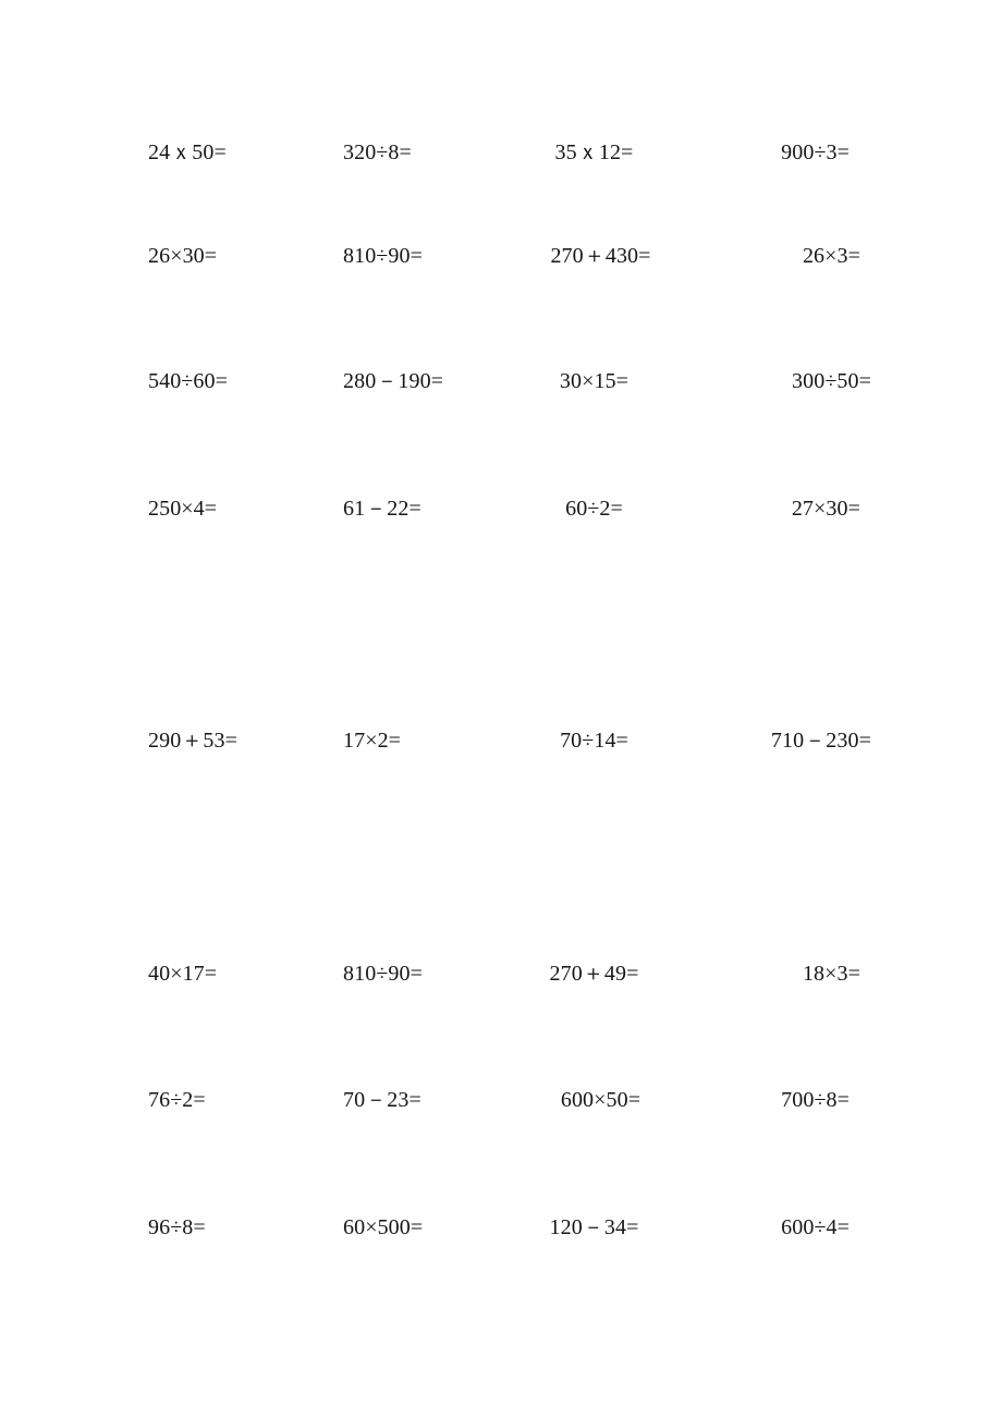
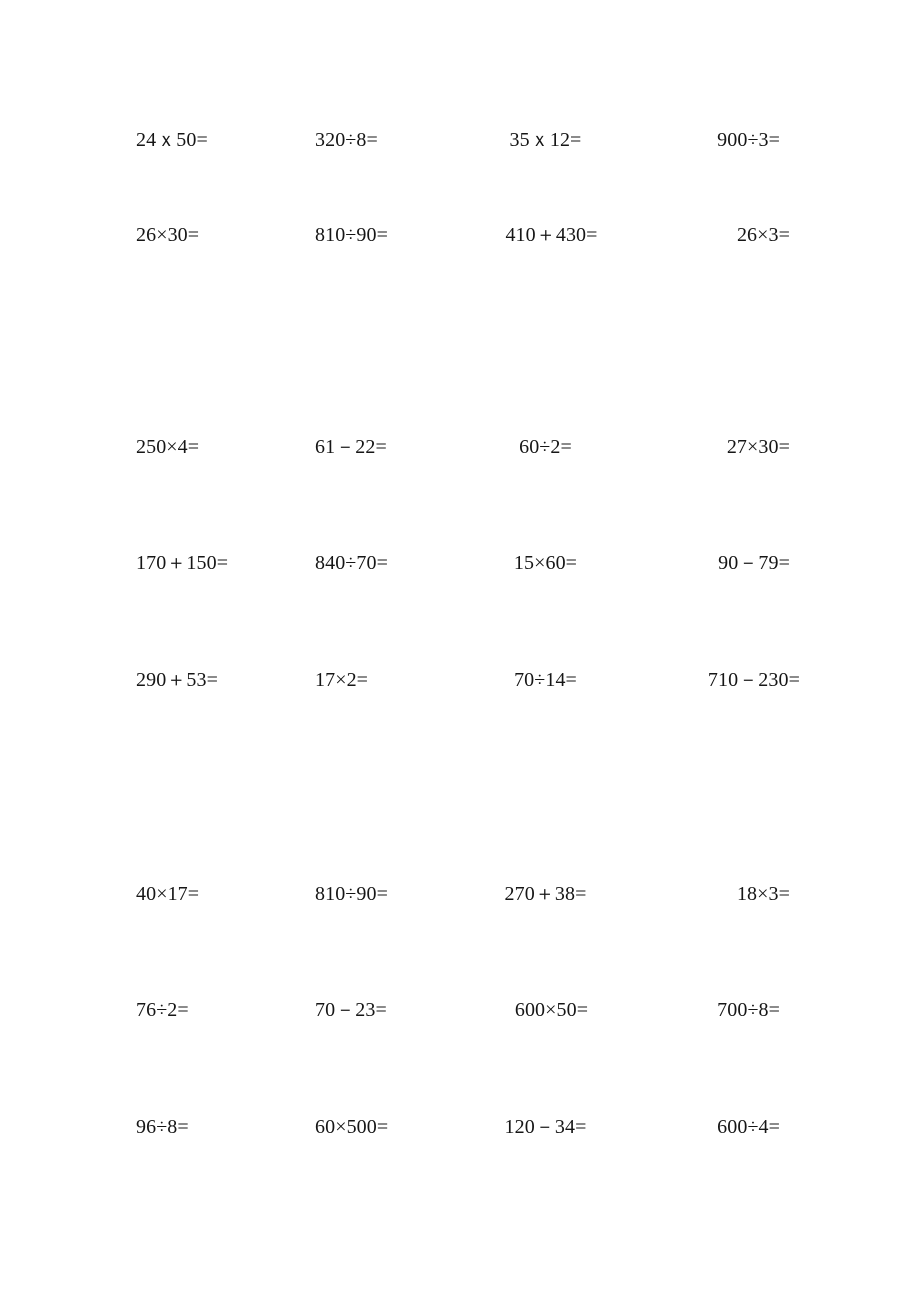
  24ｘ50=
  320÷8=
  35ｘ12=
  900÷3=
  26×30=
  810÷90=
- 270＋430=
+ 410＋430=
  26×3=
- 540÷60=
- 280－190=
- 30×15=
- 300÷50=
  250×4=
  61－22=
  60÷2=
  27×30=
+ 170＋150=
+ 840÷70=
+ 15×60=
+ 90－79=
  290＋53=
  17×2=
  70÷14=
  710－230=
  40×17=
  810÷90=
- 270＋49=
+ 270＋38=
  18×3=
  76÷2=
  70－23=
  600×50=
  700÷8=
  96÷8=
  60×500=
  120－34=
  600÷4=
